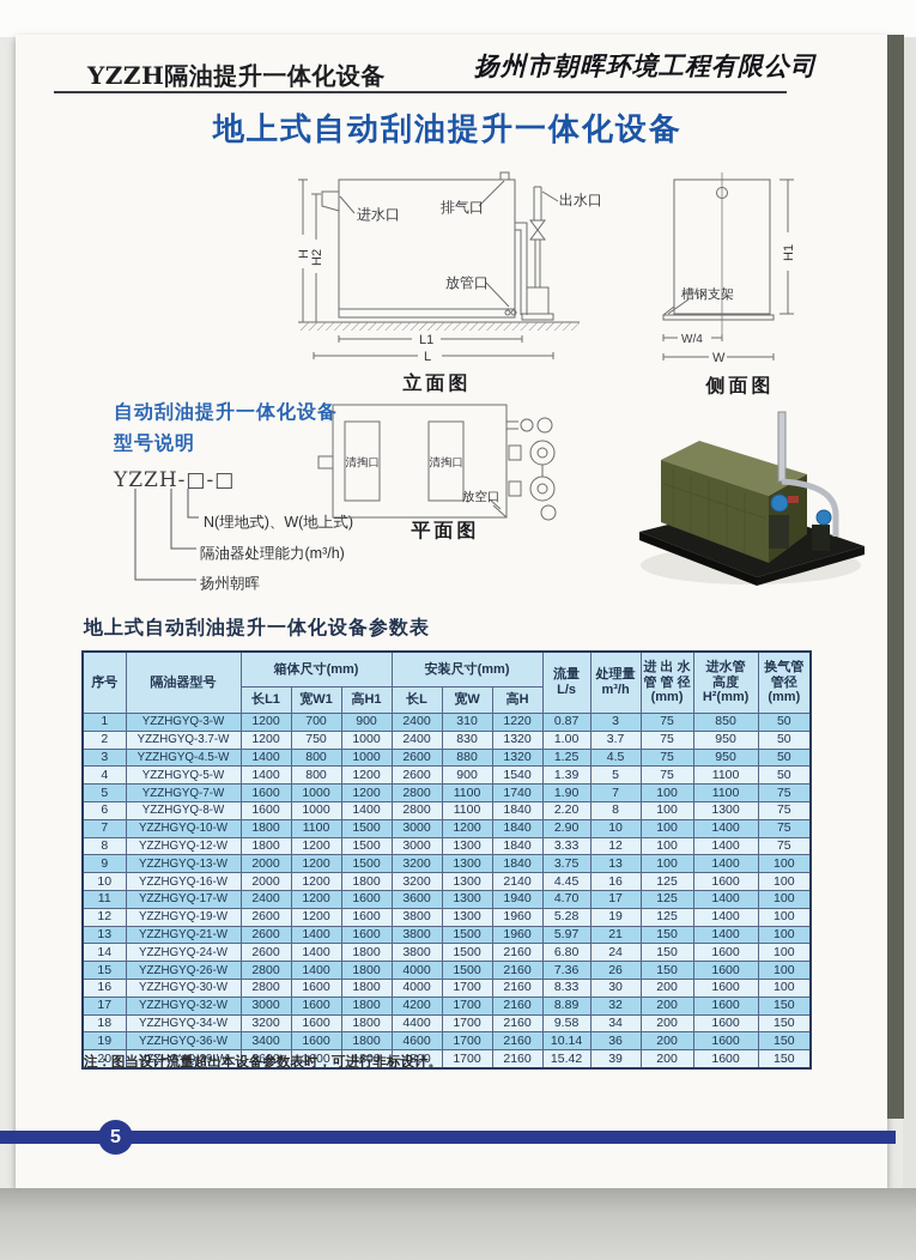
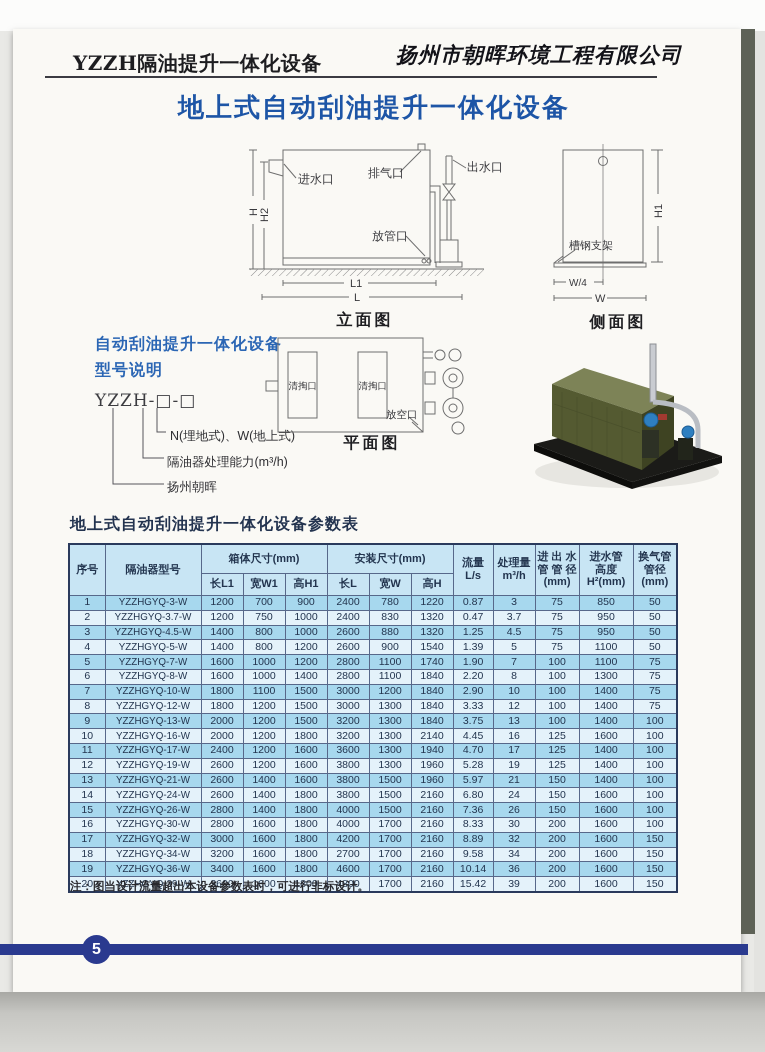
  YZZH隔油提升一体化设备
  扬州市朝晖环境工程有限公司
  地上式自动刮油提升一体化设备
  进水口
  排气口
  出水口
  放管口
  L1
  L
  立面图
  槽钢支架
  W/4
  W
  侧面图
  自动刮油提升一体化设备
  型号说明
  YZZH-□-□
  N(埋地式)、W(地上式)
  隔油器处理能力(m³/h)
  扬州朝晖
  清掏口
  清掏口
  放空口
  平面图
  地上式自动刮油提升一体化设备参数表
  序号	隔油器型号	箱体尺寸(mm)	安装尺寸(mm)	流量L/s	处理量m³/h	进 出 水管 管 径(mm)	进水管高度H²(mm)	换气管管径(mm)
  长L1	宽W1	高H1	长L	宽W	高H
- 1	YZZHGYQ-3-W	1200	700	900	2400	310	1220	0.87	3	75	850	50
+ 1	YZZHGYQ-3-W	1200	700	900	2400	780	1220	0.87	3	75	850	50
- 2	YZZHGYQ-3.7-W	1200	750	1000	2400	830	1320	1.00	3.7	75	950	50
+ 2	YZZHGYQ-3.7-W	1200	750	1000	2400	830	1320	0.47	3.7	75	950	50
  3	YZZHGYQ-4.5-W	1400	800	1000	2600	880	1320	1.25	4.5	75	950	50
  4	YZZHGYQ-5-W	1400	800	1200	2600	900	1540	1.39	5	75	1100	50
  5	YZZHGYQ-7-W	1600	1000	1200	2800	1100	1740	1.90	7	100	1100	75
  6	YZZHGYQ-8-W	1600	1000	1400	2800	1100	1840	2.20	8	100	1300	75
  7	YZZHGYQ-10-W	1800	1100	1500	3000	1200	1840	2.90	10	100	1400	75
  8	YZZHGYQ-12-W	1800	1200	1500	3000	1300	1840	3.33	12	100	1400	75
  9	YZZHGYQ-13-W	2000	1200	1500	3200	1300	1840	3.75	13	100	1400	100
  10	YZZHGYQ-16-W	2000	1200	1800	3200	1300	2140	4.45	16	125	1600	100
  11	YZZHGYQ-17-W	2400	1200	1600	3600	1300	1940	4.70	17	125	1400	100
  12	YZZHGYQ-19-W	2600	1200	1600	3800	1300	1960	5.28	19	125	1400	100
  13	YZZHGYQ-21-W	2600	1400	1600	3800	1500	1960	5.97	21	150	1400	100
  14	YZZHGYQ-24-W	2600	1400	1800	3800	1500	2160	6.80	24	150	1600	100
  15	YZZHGYQ-26-W	2800	1400	1800	4000	1500	2160	7.36	26	150	1600	100
  16	YZZHGYQ-30-W	2800	1600	1800	4000	1700	2160	8.33	30	200	1600	100
  17	YZZHGYQ-32-W	3000	1600	1800	4200	1700	2160	8.89	32	200	1600	150
- 18	YZZHGYQ-34-W	3200	1600	1800	4400	1700	2160	9.58	34	200	1600	150
+ 18	YZZHGYQ-34-W	3200	1600	1800	2700	1700	2160	9.58	34	200	1600	150
  19	YZZHGYQ-36-W	3400	1600	1800	4600	1700	2160	10.14	36	200	1600	150
  20	YZZHGYQ-39-W	3600	1600	1800	4800	1700	2160	15.42	39	200	1600	150
  注：图当设计流量超出本设备参数表时，可进行非标设计。
  5
